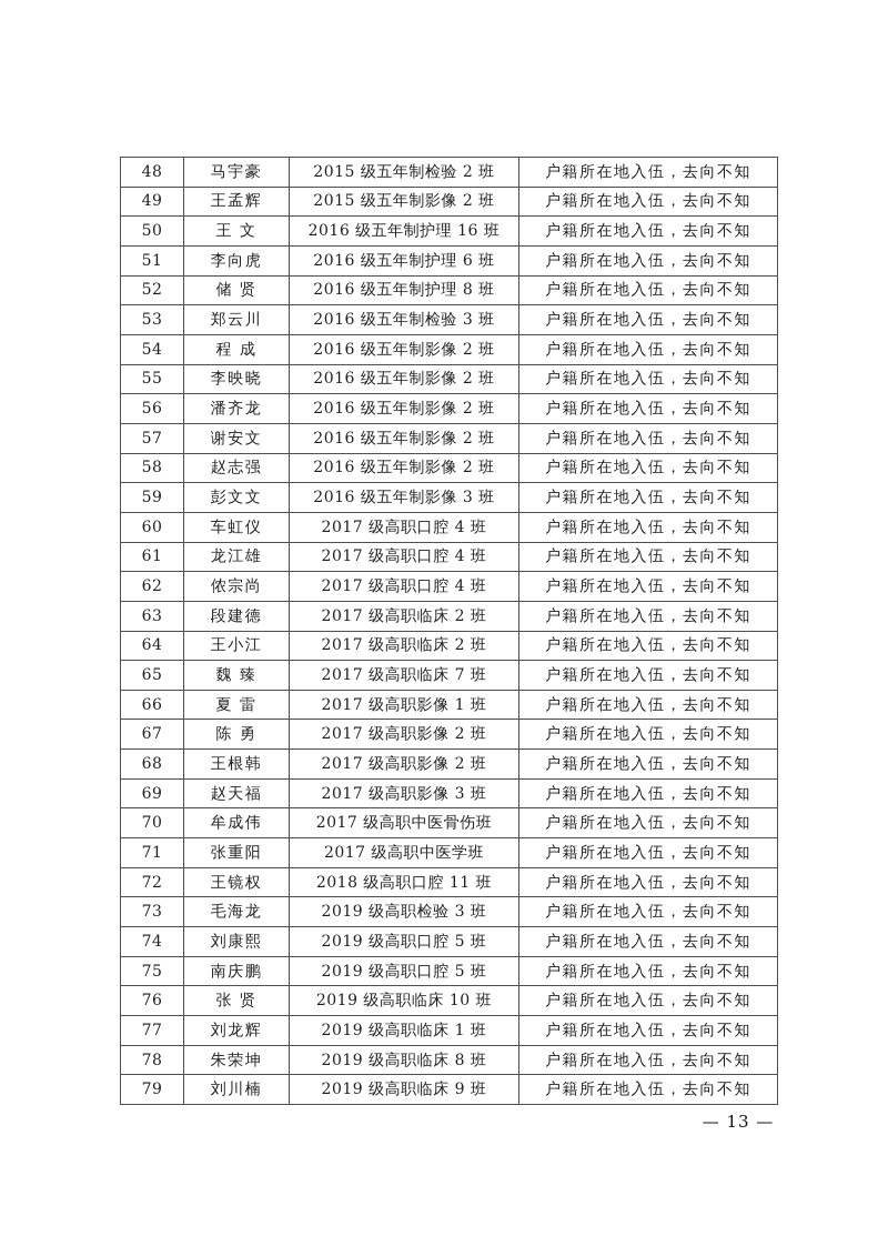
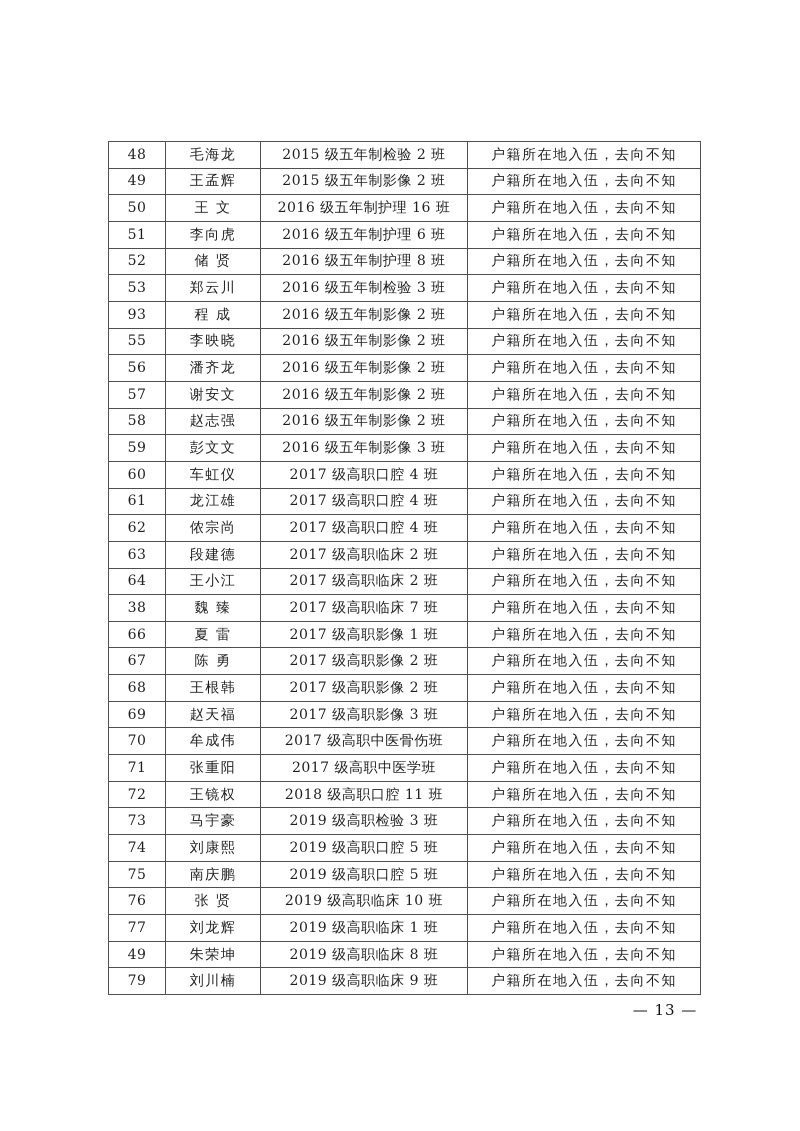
- 48	马宇豪	2015 级五年制检验 2 班	户籍所在地入伍，去向不知
+ 48	毛海龙	2015 级五年制检验 2 班	户籍所在地入伍，去向不知
  49	王孟辉	2015 级五年制影像 2 班	户籍所在地入伍，去向不知
  50	王 文	2016 级五年制护理 16 班	户籍所在地入伍，去向不知
  51	李向虎	2016 级五年制护理 6 班	户籍所在地入伍，去向不知
  52	储 贤	2016 级五年制护理 8 班	户籍所在地入伍，去向不知
  53	郑云川	2016 级五年制检验 3 班	户籍所在地入伍，去向不知
- 54	程 成	2016 级五年制影像 2 班	户籍所在地入伍，去向不知
+ 93	程 成	2016 级五年制影像 2 班	户籍所在地入伍，去向不知
  55	李映晓	2016 级五年制影像 2 班	户籍所在地入伍，去向不知
  56	潘齐龙	2016 级五年制影像 2 班	户籍所在地入伍，去向不知
  57	谢安文	2016 级五年制影像 2 班	户籍所在地入伍，去向不知
  58	赵志强	2016 级五年制影像 2 班	户籍所在地入伍，去向不知
  59	彭文文	2016 级五年制影像 3 班	户籍所在地入伍，去向不知
  60	车虹仪	2017 级高职口腔 4 班	户籍所在地入伍，去向不知
  61	龙江雄	2017 级高职口腔 4 班	户籍所在地入伍，去向不知
  62	侬宗尚	2017 级高职口腔 4 班	户籍所在地入伍，去向不知
  63	段建德	2017 级高职临床 2 班	户籍所在地入伍，去向不知
  64	王小江	2017 级高职临床 2 班	户籍所在地入伍，去向不知
- 65	魏 臻	2017 级高职临床 7 班	户籍所在地入伍，去向不知
+ 38	魏 臻	2017 级高职临床 7 班	户籍所在地入伍，去向不知
  66	夏 雷	2017 级高职影像 1 班	户籍所在地入伍，去向不知
  67	陈 勇	2017 级高职影像 2 班	户籍所在地入伍，去向不知
  68	王根韩	2017 级高职影像 2 班	户籍所在地入伍，去向不知
  69	赵天福	2017 级高职影像 3 班	户籍所在地入伍，去向不知
  70	牟成伟	2017 级高职中医骨伤班	户籍所在地入伍，去向不知
  71	张重阳	2017 级高职中医学班	户籍所在地入伍，去向不知
  72	王镜权	2018 级高职口腔 11 班	户籍所在地入伍，去向不知
- 73	毛海龙	2019 级高职检验 3 班	户籍所在地入伍，去向不知
+ 73	马宇豪	2019 级高职检验 3 班	户籍所在地入伍，去向不知
  74	刘康熙	2019 级高职口腔 5 班	户籍所在地入伍，去向不知
  75	南庆鹏	2019 级高职口腔 5 班	户籍所在地入伍，去向不知
  76	张 贤	2019 级高职临床 10 班	户籍所在地入伍，去向不知
  77	刘龙辉	2019 级高职临床 1 班	户籍所在地入伍，去向不知
- 78	朱荣坤	2019 级高职临床 8 班	户籍所在地入伍，去向不知
+ 49	朱荣坤	2019 级高职临床 8 班	户籍所在地入伍，去向不知
  79	刘川楠	2019 级高职临床 9 班	户籍所在地入伍，去向不知
  — 13 —
